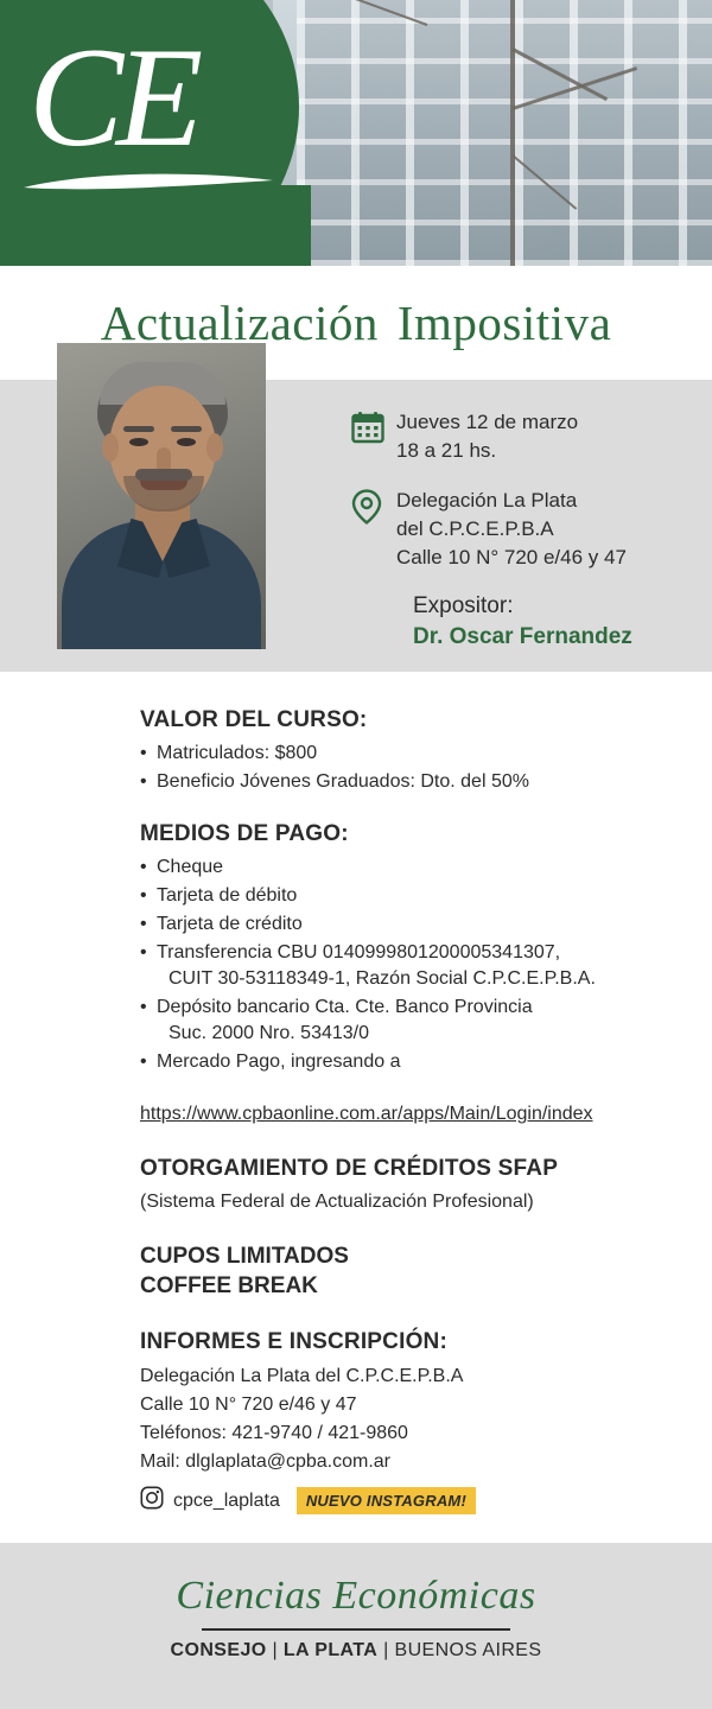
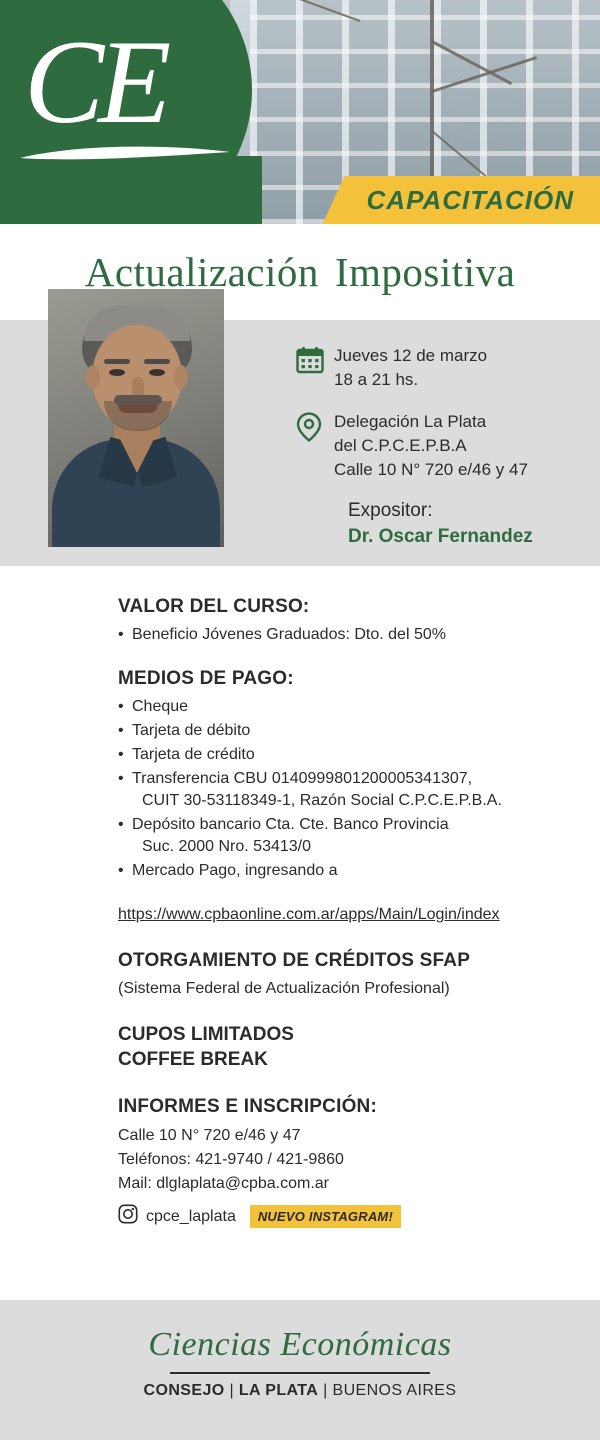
  CE
+ CAPACITACIÓN
  Actualización Impositiva
  Jueves 12 de marzo
  18 a 21 hs.
  Delegación La Plata
  del C.P.C.E.P.B.A
  Calle 10 N° 720 e/46 y 47
  Expositor:
  Dr. Oscar Fernandez
  VALOR DEL CURSO:
- Matriculados: $800
  Beneficio Jóvenes Graduados: Dto. del 50%
  MEDIOS DE PAGO:
  Cheque
  Tarjeta de débito
  Tarjeta de crédito
  Transferencia CBU 0140999801200005341307,
  CUIT 30-53118349-1, Razón Social C.P.C.E.P.B.A.
  Depósito bancario Cta. Cte. Banco Provincia
  Suc. 2000 Nro. 53413/0
  Mercado Pago, ingresando a
  https://www.cpbaonline.com.ar/apps/Main/Login/index
  OTORGAMIENTO DE CRÉDITOS SFAP
  (Sistema Federal de Actualización Profesional)
  CUPOS LIMITADOS
  COFFEE BREAK
  INFORMES E INSCRIPCIÓN:
- Delegación La Plata del C.P.C.E.P.B.A
  Calle 10 N° 720 e/46 y 47
  Teléfonos: 421-9740 / 421-9860
  Mail: dlglaplata@cpba.com.ar
  cpce_laplata
  NUEVO INSTAGRAM!
  Ciencias Económicas
  CONSEJO | LA PLATA | BUENOS AIRES
